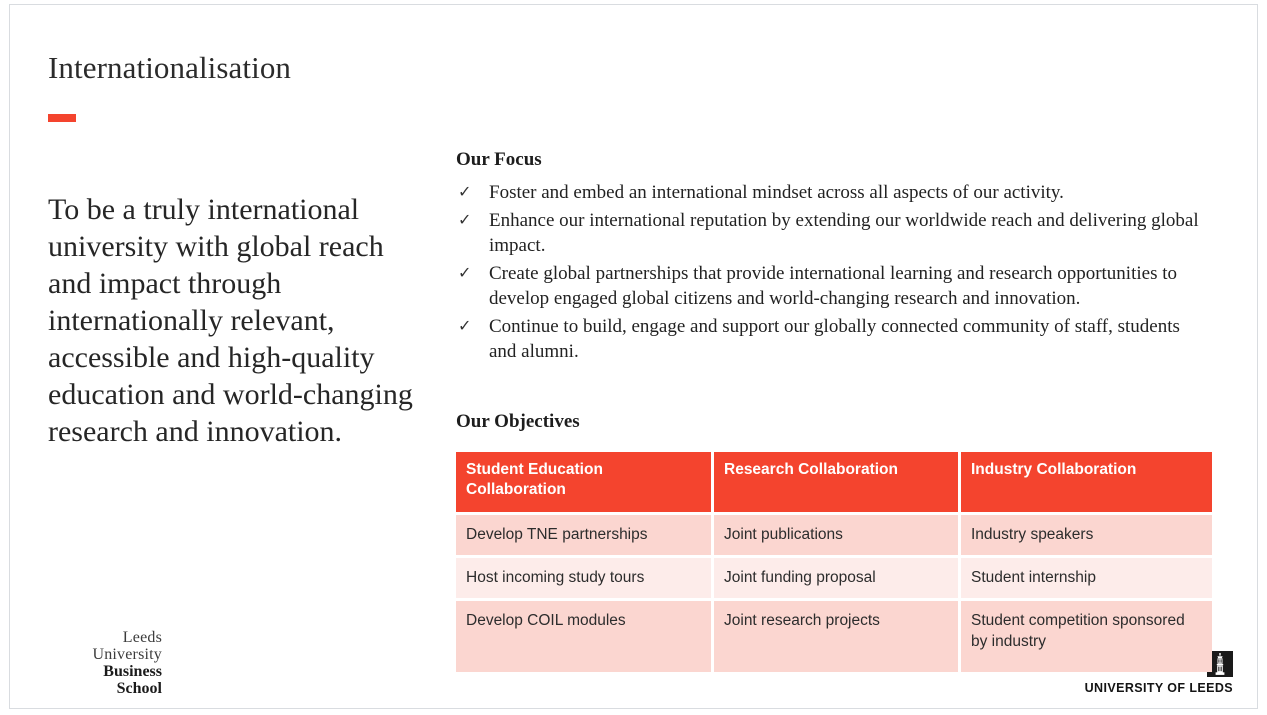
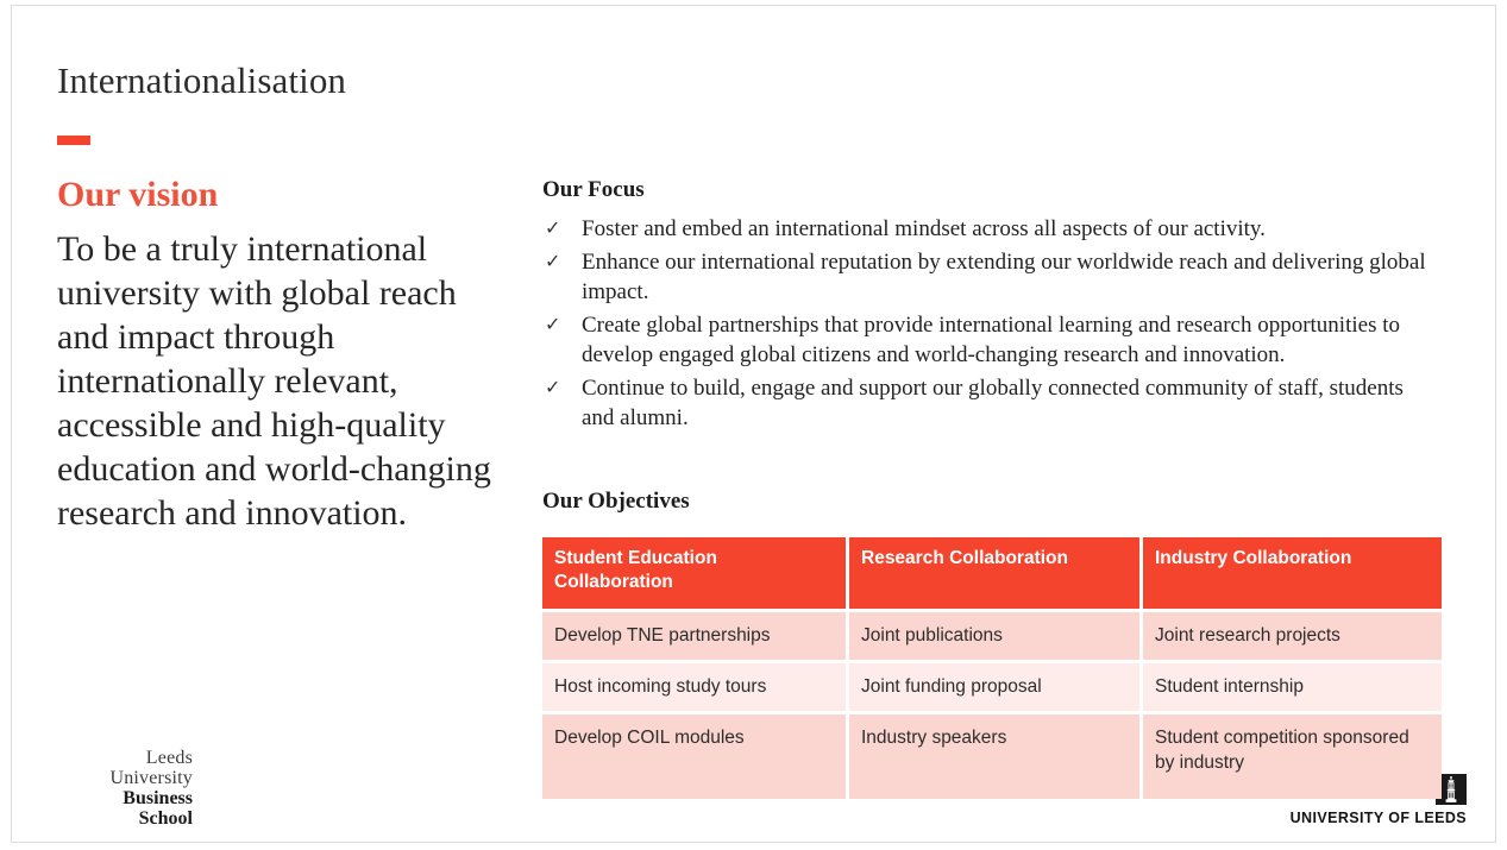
  Internationalisation
+ Our vision
  To be a truly international university with global reach and impact through internationally relevant, accessible and high-quality education and world-changing research and innovation.
  Leeds
  University
  Business
  School
  UNIVERSITY OF LEEDS
  Our Focus
  ✓
  Foster and embed an international mindset across all aspects of our activity.
  ✓
  Enhance our international reputation by extending our worldwide reach and delivering global impact.
  ✓
  Create global partnerships that provide international learning and research opportunities to develop engaged global citizens and world-changing research and innovation.
  ✓
  Continue to build, engage and support our globally connected community of staff, students and alumni.
  Our Objectives
  Student Education Collaboration	Research Collaboration	Industry Collaboration
- Develop TNE partnerships	Joint publications	Industry speakers
+ Develop TNE partnerships	Joint publications	Joint research projects
  Host incoming study tours	Joint funding proposal	Student internship
- Develop COIL modules	Joint research projects	Student competition sponsored by industry
+ Develop COIL modules	Industry speakers	Student competition sponsored by industry
